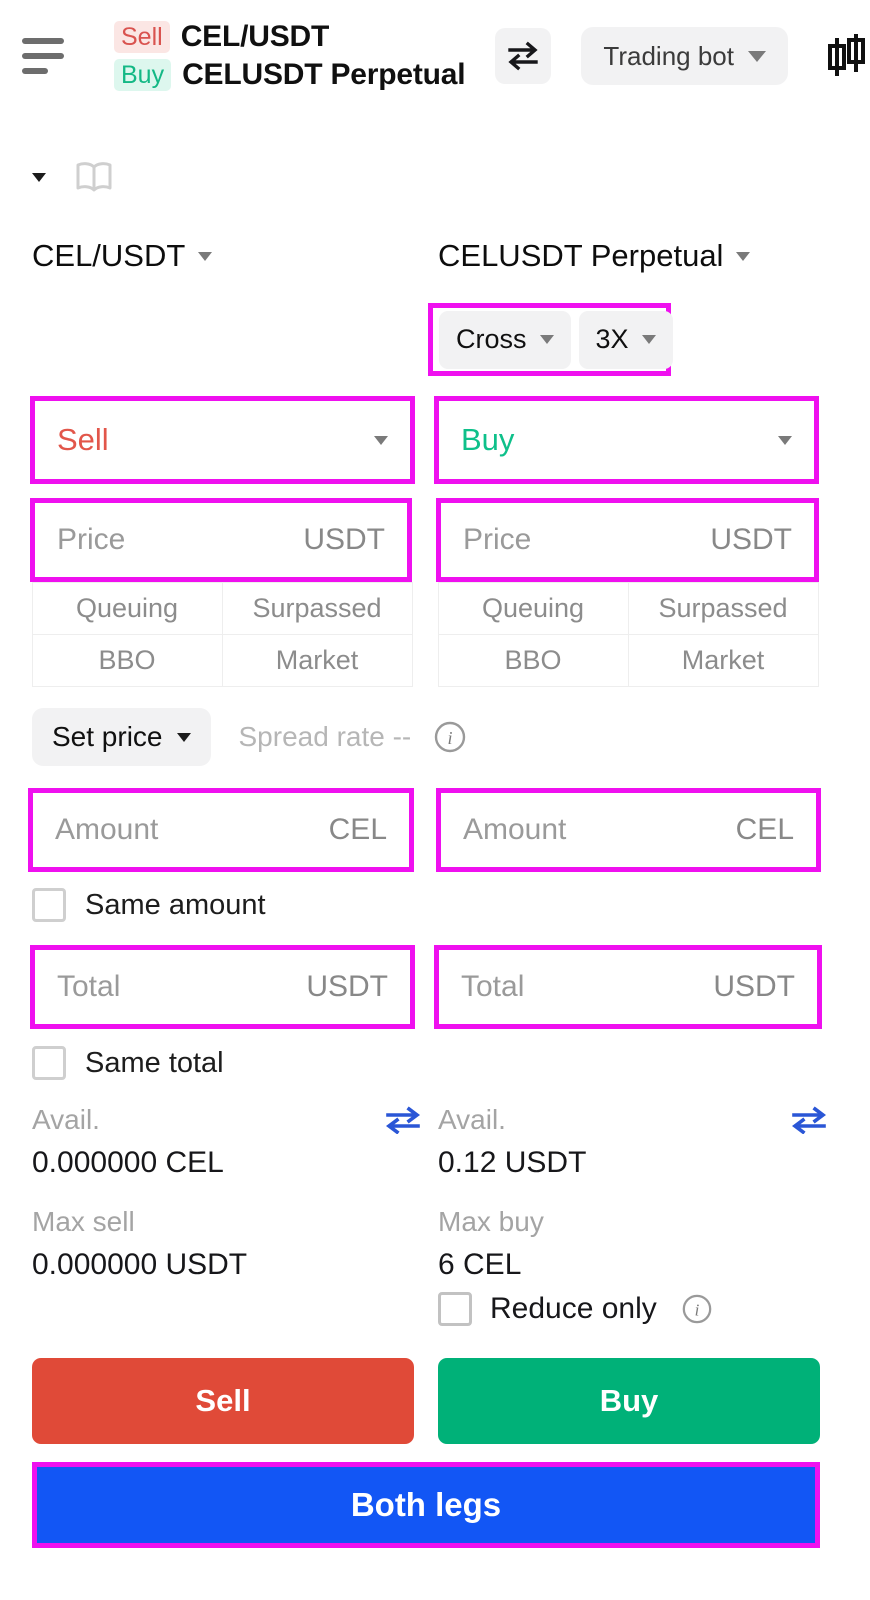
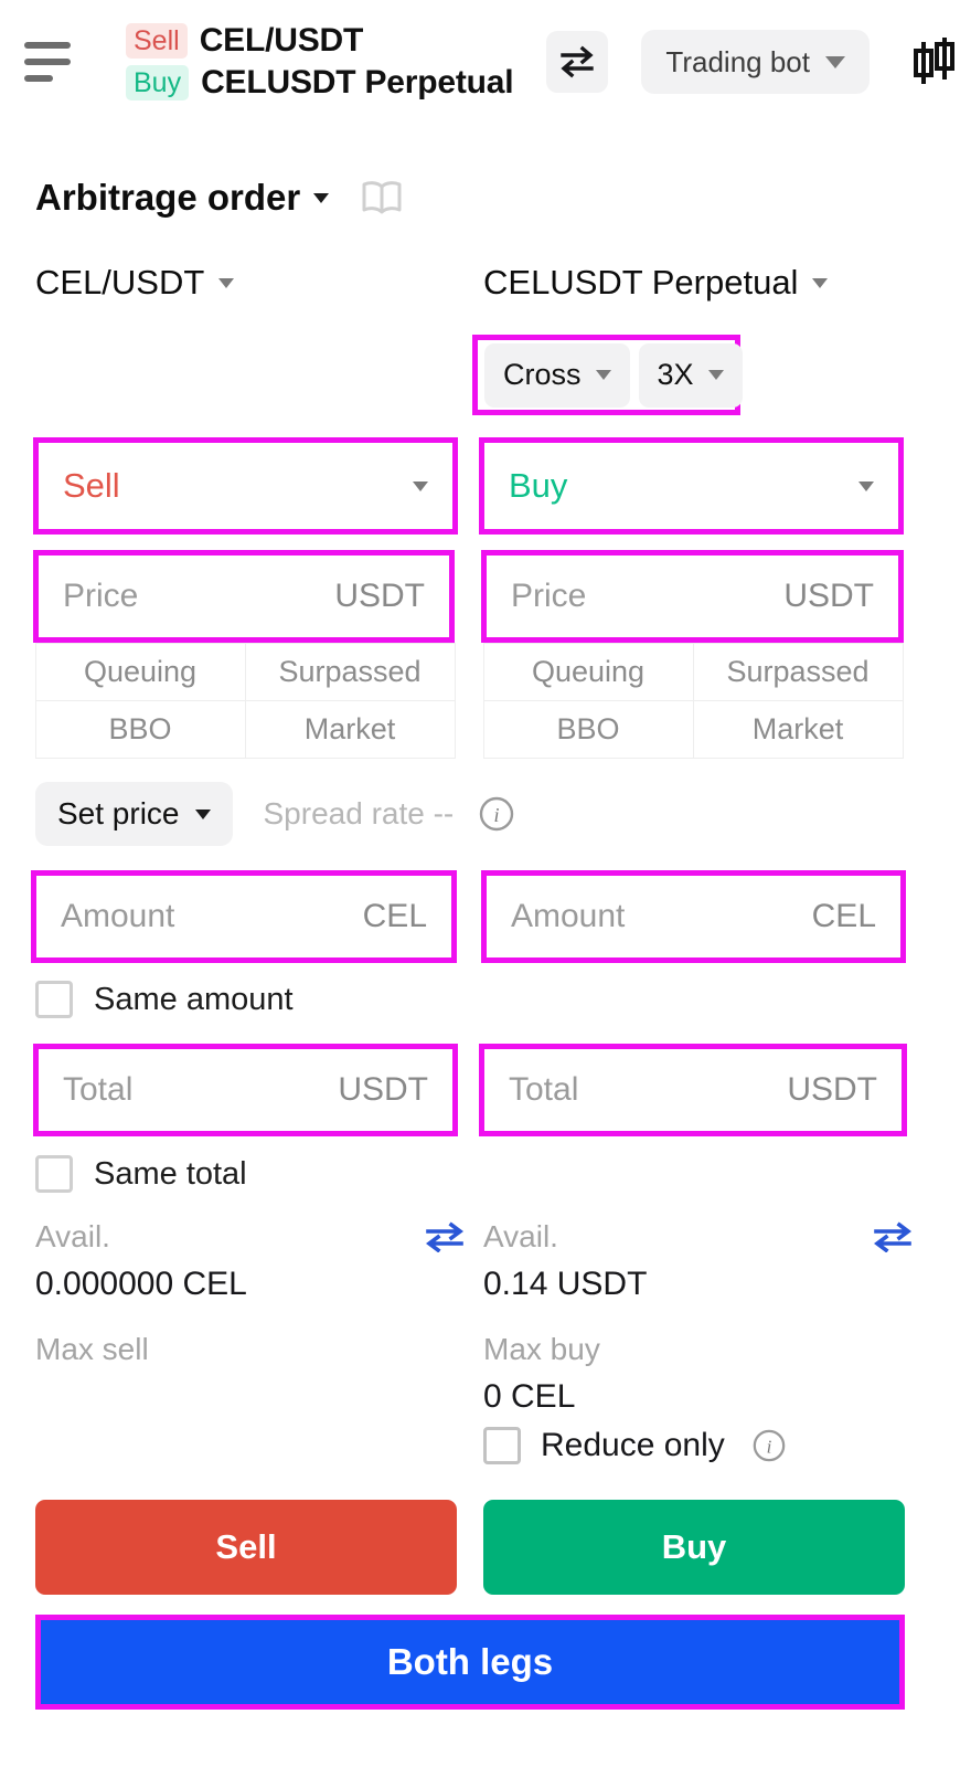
  Sell
  CEL/USDT
  Buy
  CELUSDT Perpetual
  Trading bot
+ Arbitrage order
  CEL/USDT
  CELUSDT Perpetual
  Cross
  3X
  Sell
  Buy
  Price
  USDT
  Price
  USDT
  Queuing
  Surpassed
  BBO
  Market
  Queuing
  Surpassed
  BBO
  Market
  Set price
  Spread rate --
  i
  Amount
  CEL
  Amount
  CEL
  Same amount
  Total
  USDT
  Total
  USDT
  Same total
  Avail.
  0.000000 CEL
  Max sell
- 0.000000 USDT
  Avail.
- 0.12 USDT
+ 0.14 USDT
  Max buy
- 6 CEL
+ 0 CEL
  Reduce only
  i
  Sell
  Buy
  Both legs
